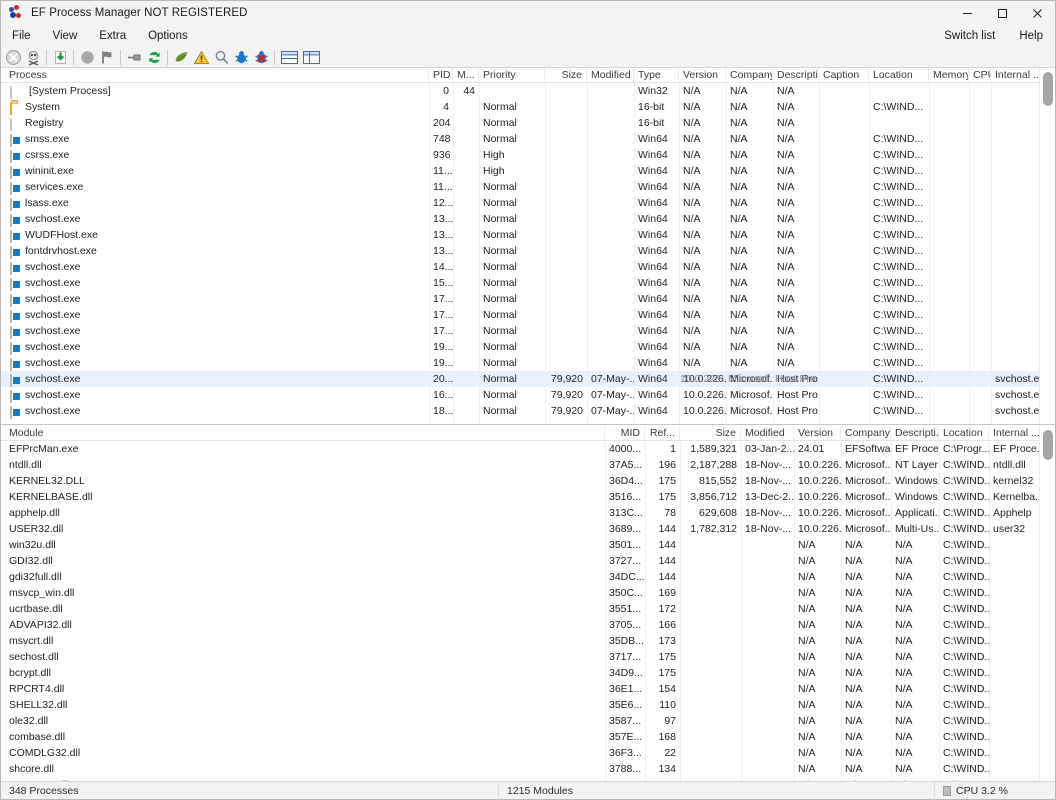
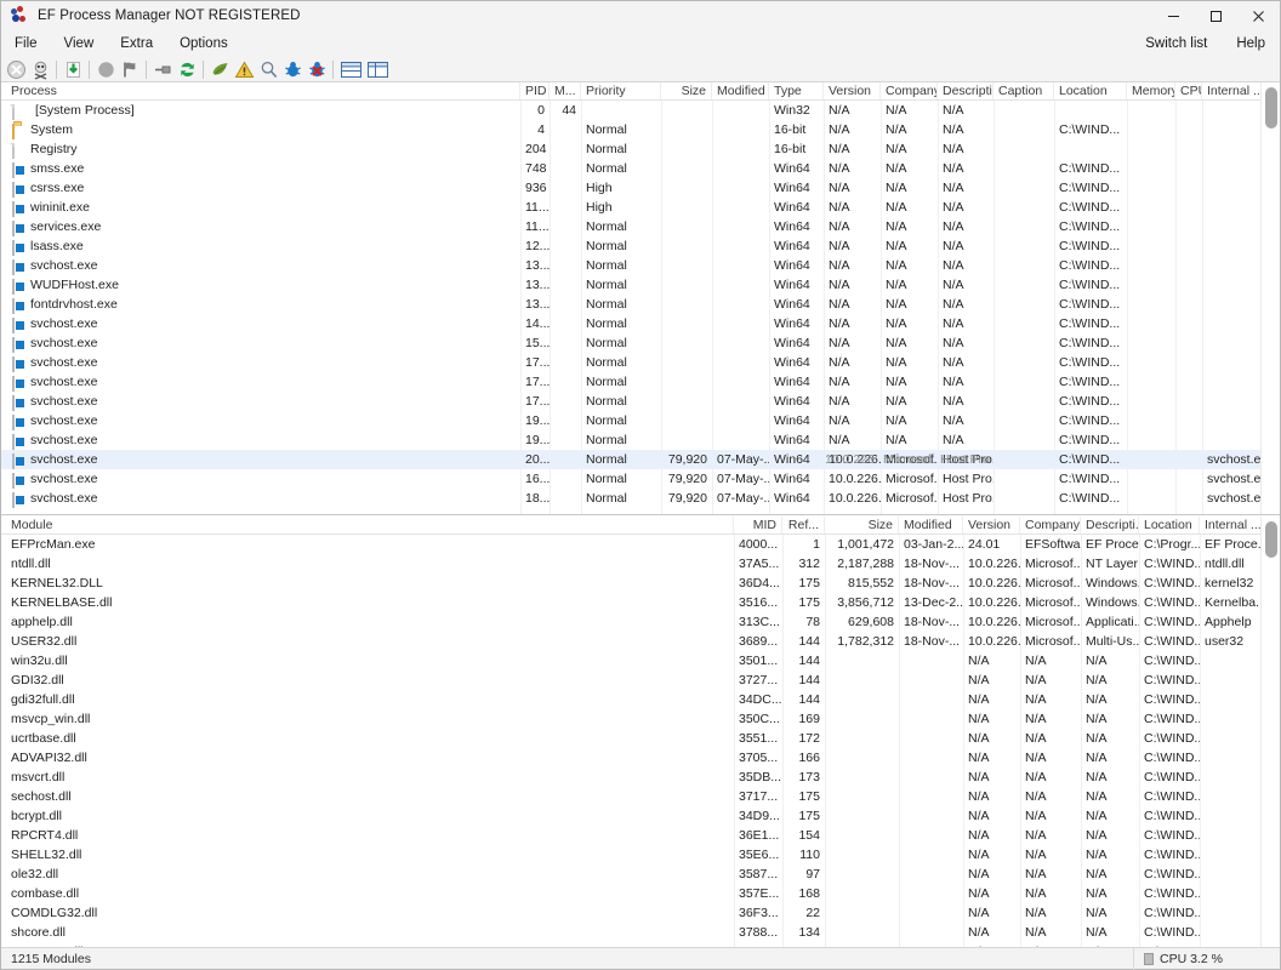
  EF Process Manager NOT REGISTERED
  File
  View
  Extra
  Options
  Switch list
  Help
  Process
  PID
  M...
  Priority
  Size
  Modified
  Type
  Version
  Company
  Descripti
  Caption
  Location
  Memory
  Internal ..
  [System Process]
  0
  44
  Win32
  N/A
  N/A
  N/A
  System
  4
  Normal
  16-bit
  N/A
  N/A
  N/A
  C:\WIND...
  Registry
  204
  Normal
  16-bit
  N/A
  N/A
  N/A
  smss.exe
  748
  Normal
  Win64
  N/A
  N/A
  N/A
  C:\WIND...
  csrss.exe
  936
  High
  Win64
  N/A
  N/A
  N/A
  C:\WIND...
  wininit.exe
  11...
  High
  Win64
  N/A
  N/A
  N/A
  C:\WIND...
  services.exe
  11...
  Normal
  Win64
  N/A
  N/A
  N/A
  C:\WIND...
  lsass.exe
  12...
  Normal
  Win64
  N/A
  N/A
  N/A
  C:\WIND...
  svchost.exe
  13...
  Normal
  Win64
  N/A
  N/A
  N/A
  C:\WIND...
  WUDFHost.exe
  13...
  Normal
  Win64
  N/A
  N/A
  N/A
  C:\WIND...
  fontdrvhost.exe
  13...
  Normal
  Win64
  N/A
  N/A
  N/A
  C:\WIND...
  svchost.exe
  14...
  Normal
  Win64
  N/A
  N/A
  N/A
  C:\WIND...
  svchost.exe
  15...
  Normal
  Win64
  N/A
  N/A
  N/A
  C:\WIND...
  svchost.exe
  17...
  Normal
  Win64
  N/A
  N/A
  N/A
  C:\WIND...
  svchost.exe
  17...
  Normal
  Win64
  N/A
  N/A
  N/A
  C:\WIND...
  svchost.exe
  17...
  Normal
  Win64
  N/A
  N/A
  N/A
  C:\WIND...
  svchost.exe
  19...
  Normal
  Win64
  N/A
  N/A
  N/A
  C:\WIND...
  svchost.exe
  19...
  Normal
  Win64
  N/A
  N/A
  N/A
  C:\WIND...
  svchost.exe
  20...
  Normal
  79,920
  07-May-..
  Win64
  10.0.226.
  Microsof.
  Host Pro
  C:\WIND...
  svchost.e
  svchost.exe
  16...
  Normal
  79,920
  07-May-..
  Win64
  10.0.226.
  Microsof.
  Host Pro
  C:\WIND...
  svchost.e
  svchost.exe
  18...
  Normal
  79,920
  07-May-..
  Win64
  10.0.226.
  Microsof.
  Host Pro
  C:\WIND...
  svchost.e
  Module
  MID
  Ref...
  Size
  Modified
  Version
  Company
  Descripti.
  Location
  Internal ..
  EFPrcMan.exe
  4000...
  1
- 1,589,321
+ 1,001,472
  03-Jan-2...
  24.01
  EFSoftwa
  EF Proce
  C:\Progr...
  EF Proce
  ntdll.dll
  37A5...
- 196
+ 312
  2,187,288
  18-Nov-...
  10.0.226.
  Microsof..
  NT Layer
  C:\WIND..
  ntdll.dll
  KERNEL32.DLL
  36D4...
  175
  815,552
  18-Nov-...
  10.0.226.
  Microsof..
  Windows
  C:\WIND..
  kernel32
  KERNELBASE.dll
  3516...
  175
  3,856,712
  13-Dec-2..
  10.0.226.
  Microsof..
  Windows
  C:\WIND..
  Kernelba.
  apphelp.dll
  313C...
  78
  629,608
  18-Nov-...
  10.0.226.
  Microsof..
  Applicati.
  C:\WIND..
  Apphelp
  USER32.dll
  3689...
  144
  1,782,312
  18-Nov-...
  10.0.226.
  Microsof..
  Multi-Us..
  C:\WIND..
  user32
  win32u.dll
  3501...
  144
  N/A
  N/A
  N/A
  C:\WIND..
  GDI32.dll
  3727...
  144
  N/A
  N/A
  N/A
  C:\WIND..
  gdi32full.dll
  34DC...
  144
  N/A
  N/A
  N/A
  C:\WIND..
  msvcp_win.dll
  350C...
  169
  N/A
  N/A
  N/A
  C:\WIND..
  ucrtbase.dll
  3551...
  172
  N/A
  N/A
  N/A
  C:\WIND..
  ADVAPI32.dll
  3705...
  166
  N/A
  N/A
  N/A
  C:\WIND..
  msvcrt.dll
  35DB...
  173
  N/A
  N/A
  N/A
  C:\WIND..
  sechost.dll
  3717...
  175
  N/A
  N/A
  N/A
  C:\WIND..
  bcrypt.dll
  34D9...
  175
  N/A
  N/A
  N/A
  C:\WIND..
  RPCRT4.dll
  36E1...
  154
  N/A
  N/A
  N/A
  C:\WIND..
  SHELL32.dll
  35E6...
  110
  N/A
  N/A
  N/A
  C:\WIND..
  ole32.dll
  3587...
  97
  N/A
  N/A
  N/A
  C:\WIND..
  combase.dll
  357E...
  168
  N/A
  N/A
  N/A
  C:\WIND..
  COMDLG32.dll
  36F3...
  22
  N/A
  N/A
  N/A
  C:\WIND..
  shcore.dll
  3788...
  134
  N/A
  N/A
  N/A
  C:\WIND..
- 348 Processes
  1215 Modules
  CPU 3.2 %
